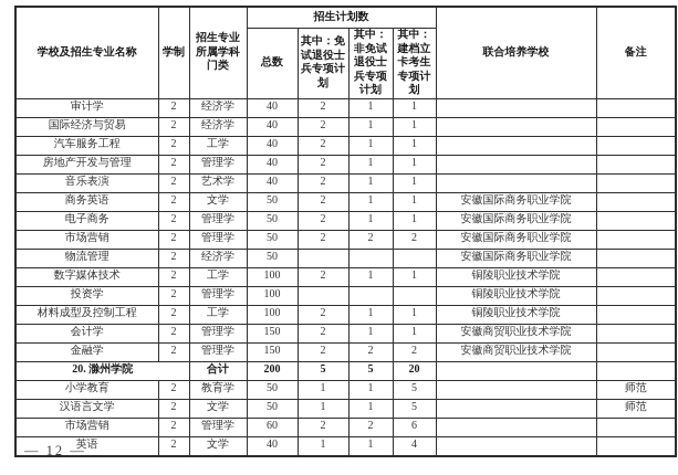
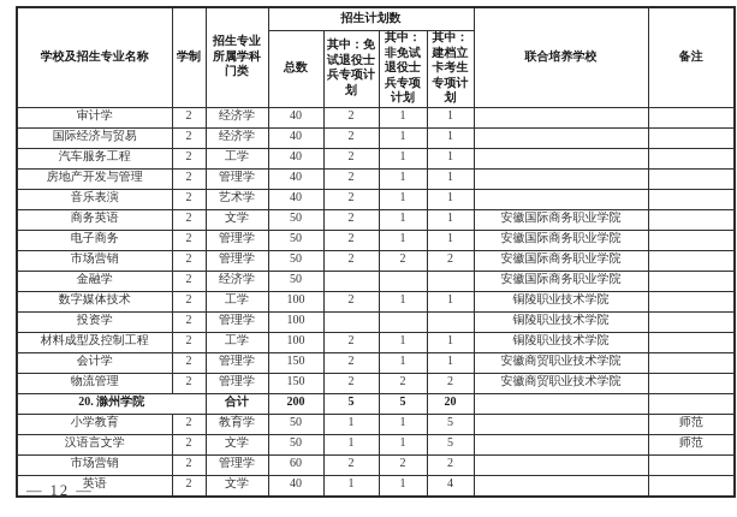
  学校及招生专业名称	学制	招生专业所属学科门类	招生计划数	联合培养学校	备注
  总数	其中：免试退役士兵专项计划	其中：非免试退役士兵专项计划	其中：建档立卡考生专项计划
  审计学	2	经济学	40	2	1	1
  国际经济与贸易	2	经济学	40	2	1	1
  汽车服务工程	2	工学	40	2	1	1
  房地产开发与管理	2	管理学	40	2	1	1
  音乐表演	2	艺术学	40	2	1	1
  商务英语	2	文学	50	2	1	1	安徽国际商务职业学院
  电子商务	2	管理学	50	2	1	1	安徽国际商务职业学院
  市场营销	2	管理学	50	2	2	2	安徽国际商务职业学院
- 物流管理	2	经济学	50				安徽国际商务职业学院
+ 金融学	2	经济学	50				安徽国际商务职业学院
  数字媒体技术	2	工学	100	2	1	1	铜陵职业技术学院
  投资学	2	管理学	100				铜陵职业技术学院
  材料成型及控制工程	2	工学	100	2	1	1	铜陵职业技术学院
  会计学	2	管理学	150	2	1	1	安徽商贸职业技术学院
- 金融学	2	管理学	150	2	2	2	安徽商贸职业技术学院
+ 物流管理	2	管理学	150	2	2	2	安徽商贸职业技术学院
  20. 滁州学院	合计	200	5	5	20
  小学教育	2	教育学	50	1	1	5		师范
  汉语言文学	2	文学	50	1	1	5		师范
- 市场营销	2	管理学	60	2	2	6
+ 市场营销	2	管理学	60	2	2	2
  英语	2	文学	40	1	1	4
  — 12 —
